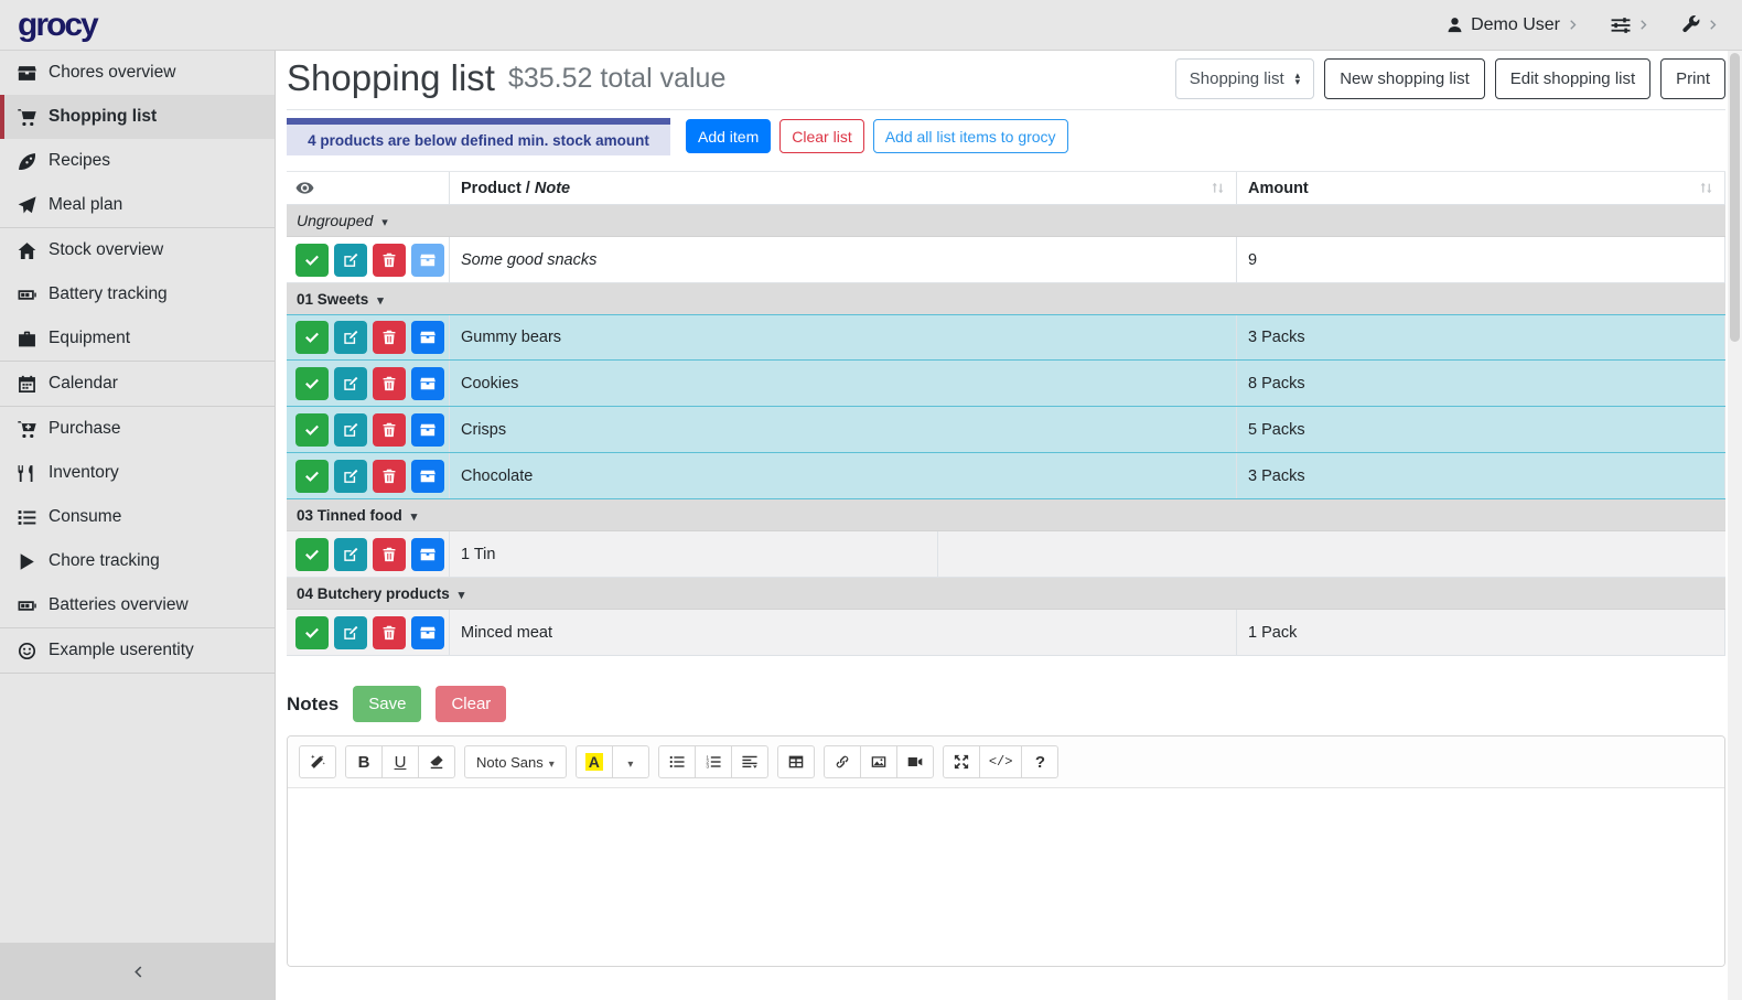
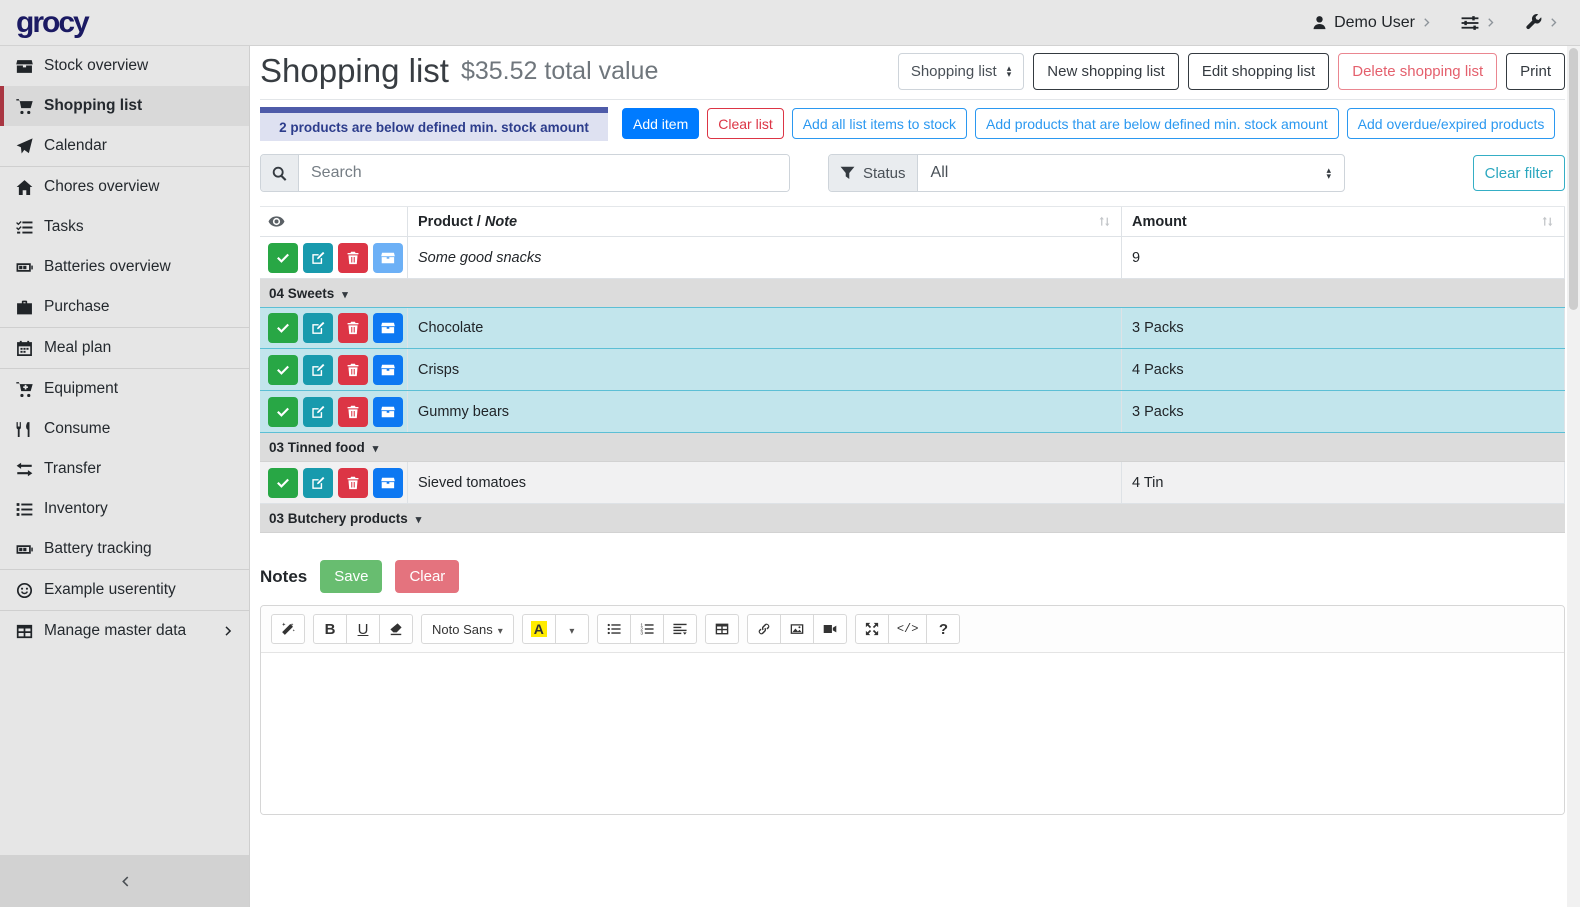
  grocy
  Demo User
- Chores overview
+ Stock overview
  Shopping list
- Recipes
- Meal plan
+ Calendar
- Stock overview
+ Chores overview
+ Tasks
- Battery tracking
+ Batteries overview
- Equipment
+ Purchase
- Calendar
+ Meal plan
- Purchase
+ Equipment
- Inventory
+ Consume
+ Transfer
- Consume
+ Inventory
- Chore tracking
- Batteries overview
+ Battery tracking
  Example userentity
+ Manage master data
  Shopping list
  $35.52 total value
  Shopping list
  New shopping list
  Edit shopping list
+ Delete shopping list
  Print
- 4 products are below defined min. stock amount
+ 2 products are below defined min. stock amount
  Add item
  Clear list
- Add all list items to grocy
+ Add all list items to stock
+ Add products that are below defined min. stock amount
+ Add overdue/expired products
+ Search
+ Status
+ All
+ Clear filter
  Product / Note
  Amount
- Ungrouped
  Some good snacks
  9
- 01 Sweets
+ 04 Sweets
- Gummy bears
+ Chocolate
  3 Packs
- Cookies
- 8 Packs
  Crisps
- 5 Packs
+ 4 Packs
- Chocolate
+ Gummy bears
  3 Packs
  03 Tinned food
+ Sieved tomatoes
- 1 Tin
+ 4 Tin
- 04 Butchery products
+ 03 Butchery products
- Minced meat
- 1 Pack
  Notes
  Save
  Clear
  B
  U
  Noto Sans
  A
  </>
  ?
